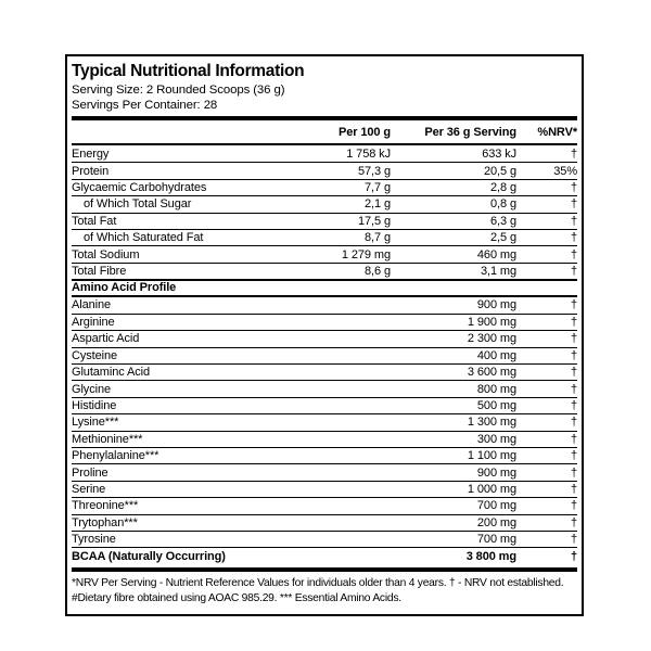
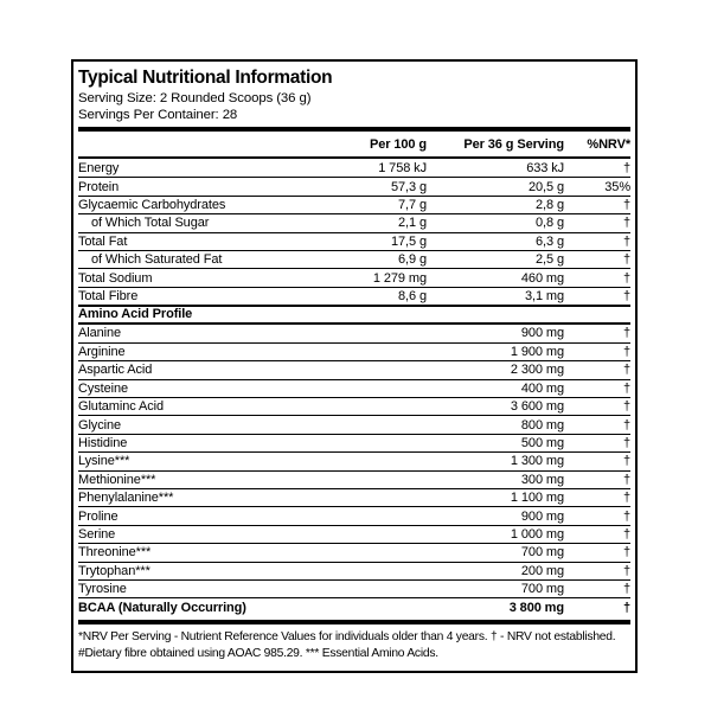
  Typical Nutritional Information
  Serving Size: 2 Rounded Scoops (36 g)
  Servings Per Container: 28
  Per 100 g
  Per 36 g Serving
  %NRV*
  Energy
  1 758 kJ
  633 kJ
  †
  Protein
  57,3 g
  20,5 g
  35%
  Glycaemic Carbohydrates
  7,7 g
  2,8 g
  †
  of Which Total Sugar
  2,1 g
  0,8 g
  †
  Total Fat
  17,5 g
  6,3 g
  †
  of Which Saturated Fat
- 8,7 g
+ 6,9 g
  2,5 g
  †
  Total Sodium
  1 279 mg
  460 mg
  †
  Total Fibre
  8,6 g
  3,1 mg
  †
  Amino Acid Profile
  Alanine
  900 mg
  †
  Arginine
  1 900 mg
  †
  Aspartic Acid
  2 300 mg
  †
  Cysteine
  400 mg
  †
  Glutaminc Acid
  3 600 mg
  †
  Glycine
  800 mg
  †
  Histidine
  500 mg
  †
  Lysine***
  1 300 mg
  †
  Methionine***
  300 mg
  †
  Phenylalanine***
  1 100 mg
  †
  Proline
  900 mg
  †
  Serine
  1 000 mg
  †
  Threonine***
  700 mg
  †
  Trytophan***
  200 mg
  †
  Tyrosine
  700 mg
  †
  BCAA (Naturally Occurring)
  3 800 mg
  †
  *NRV Per Serving - Nutrient Reference Values for individuals older than 4 years. † - NRV not established.
  #Dietary fibre obtained using AOAC 985.29. *** Essential Amino Acids.
